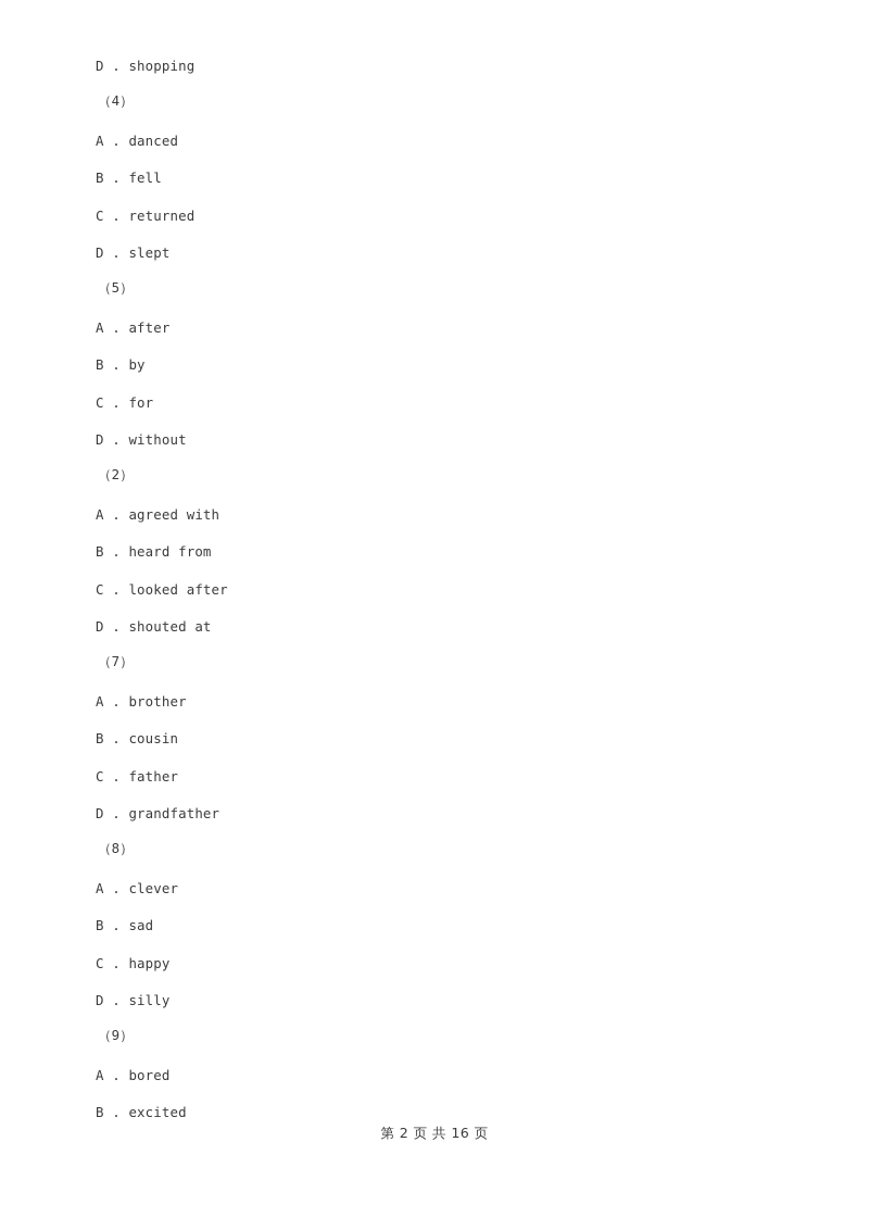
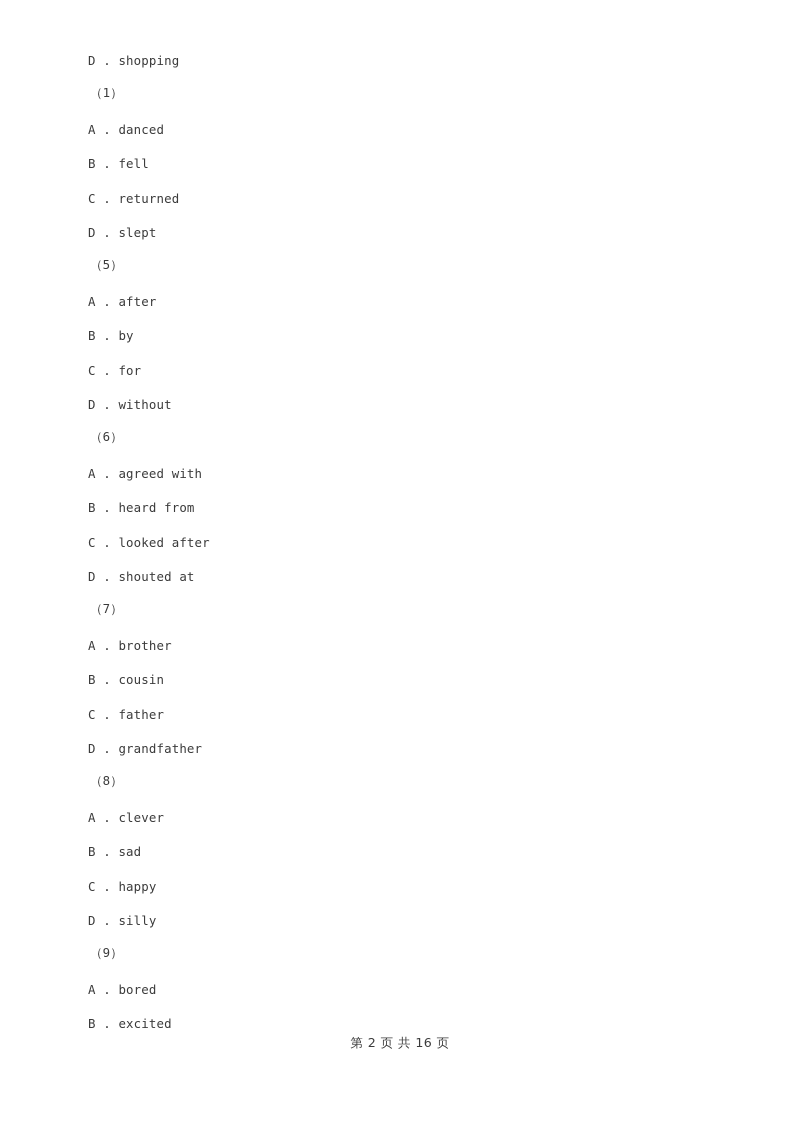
  D . shopping
- （4）
+ （1）
  A . danced
  B . fell
  C . returned
  D . slept
  （5）
  A . after
  B . by
  C . for
  D . without
- （2）
+ （6）
  A . agreed with
  B . heard from
  C . looked after
  D . shouted at
  （7）
  A . brother
  B . cousin
  C . father
  D . grandfather
  （8）
  A . clever
  B . sad
  C . happy
  D . silly
  （9）
  A . bored
  B . excited
  第 2 页 共 16 页
